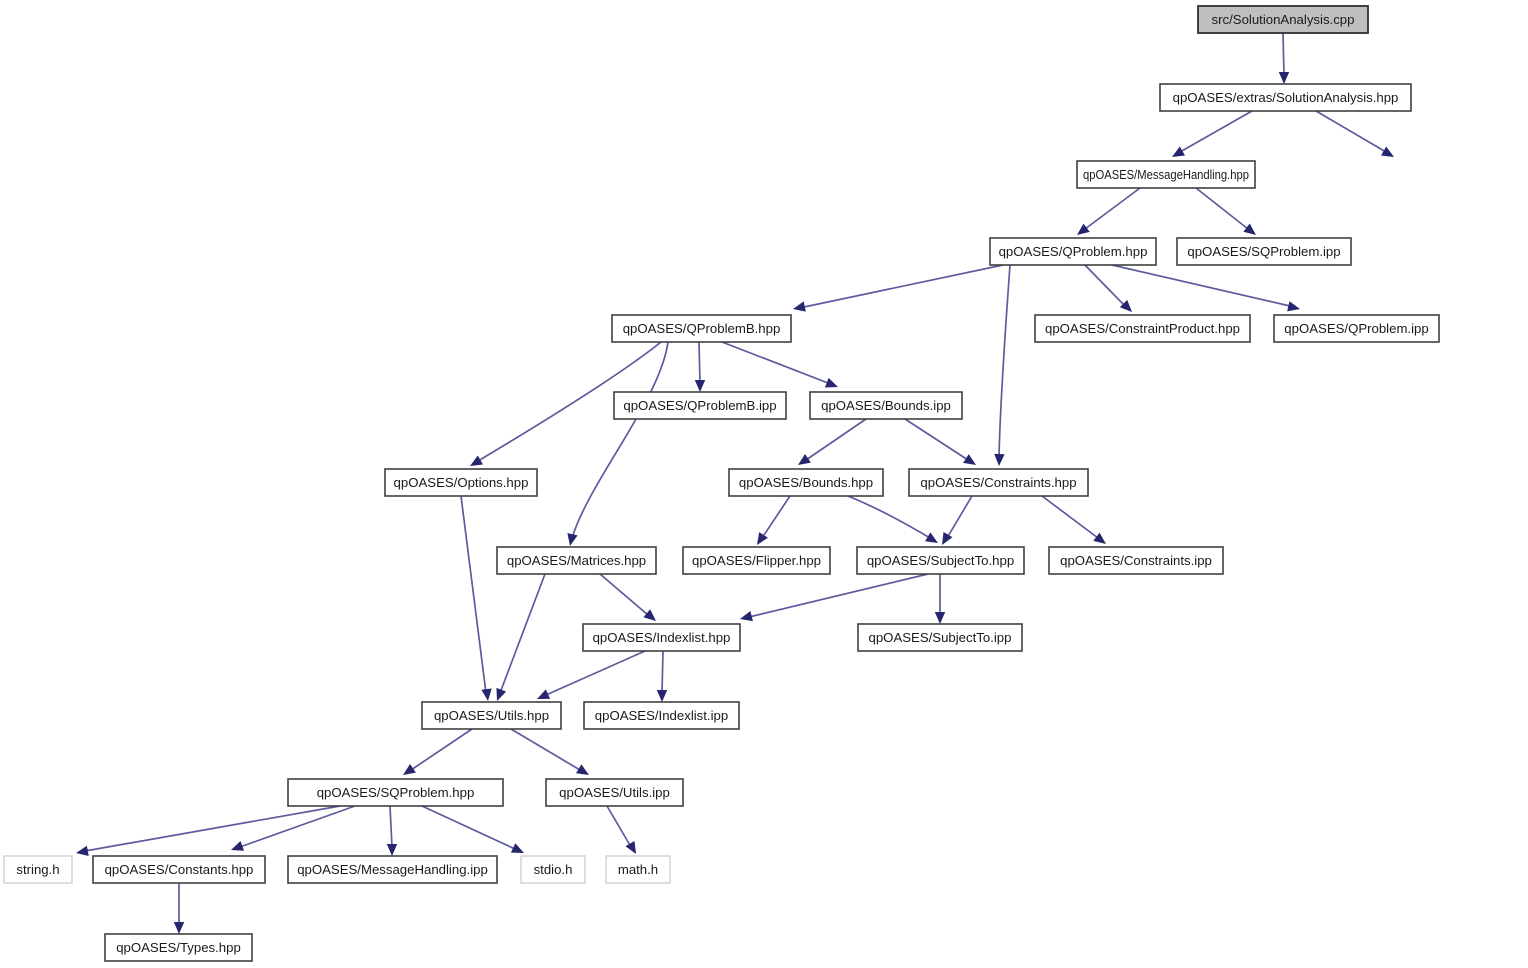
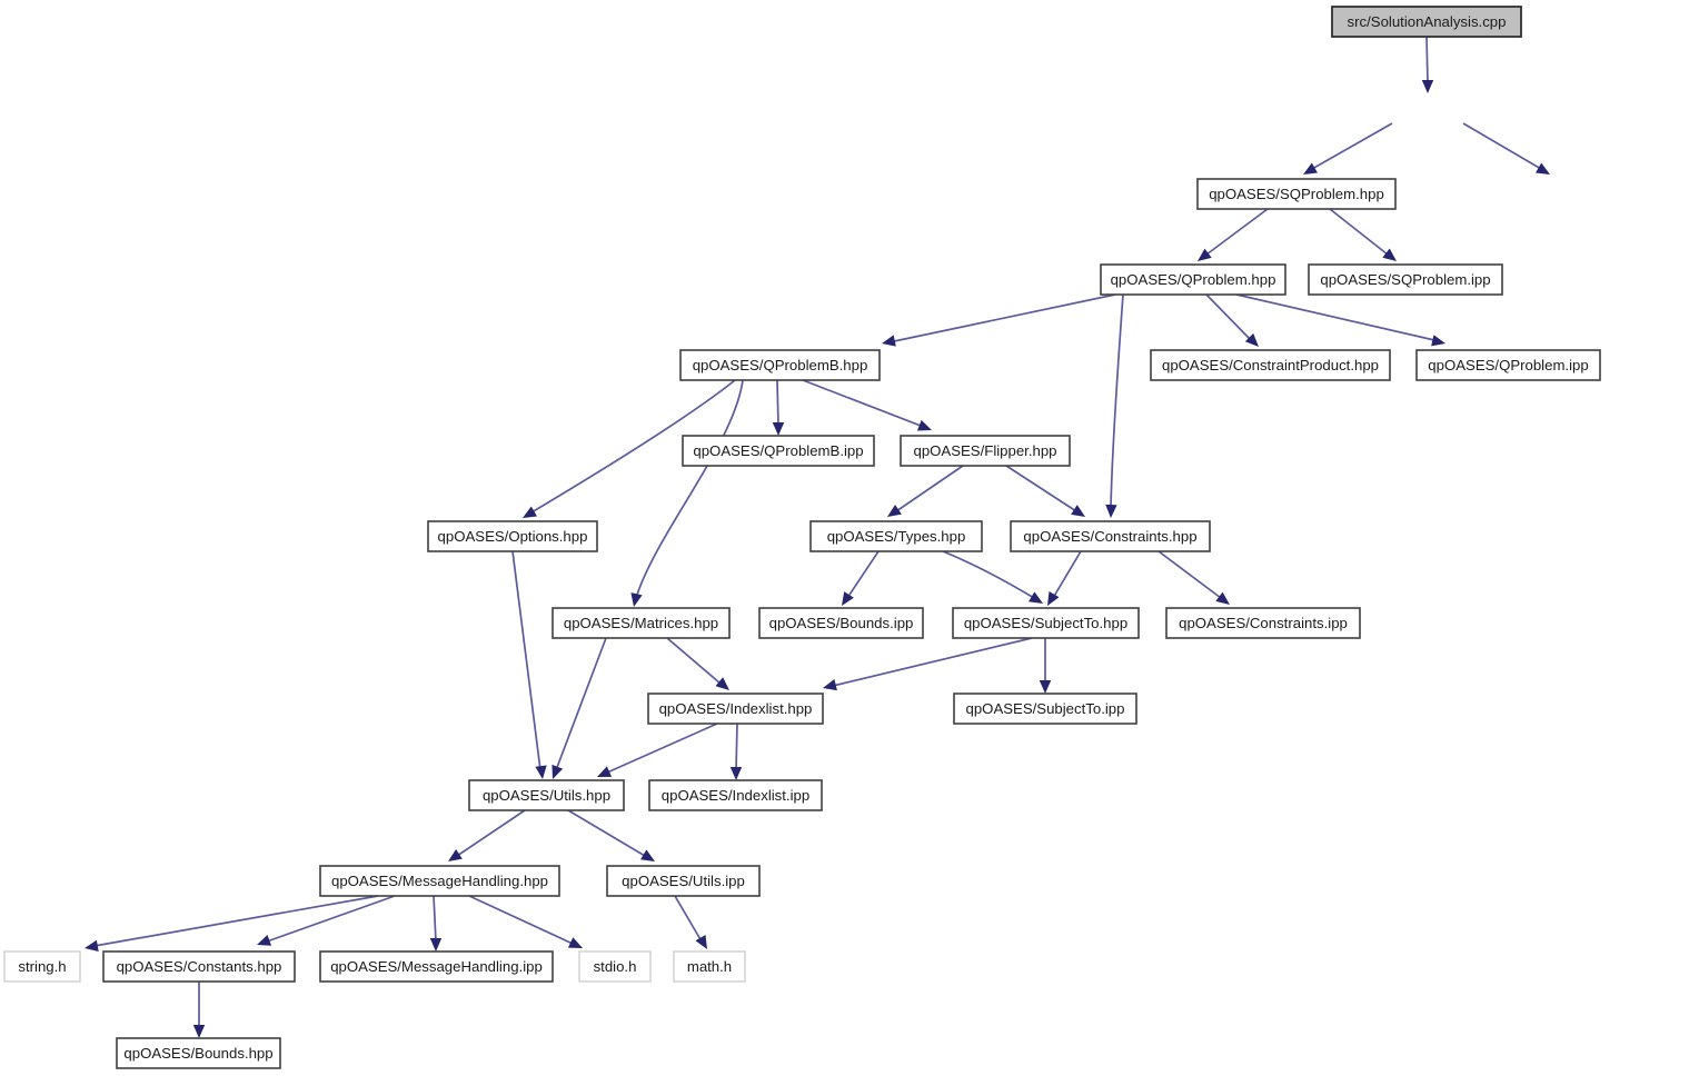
  src/SolutionAnalysis.cpp
- qpOASES/extras/SolutionAnalysis.hpp
- qpOASES/MessageHandling.hpp
+ qpOASES/SQProblem.hpp
  qpOASES/QProblem.hpp
  qpOASES/SQProblem.ipp
  qpOASES/QProblemB.hpp
  qpOASES/ConstraintProduct.hpp
  qpOASES/QProblem.ipp
  qpOASES/QProblemB.ipp
- qpOASES/Bounds.ipp
+ qpOASES/Flipper.hpp
  qpOASES/Options.hpp
- qpOASES/Bounds.hpp
+ qpOASES/Types.hpp
  qpOASES/Constraints.hpp
  qpOASES/Matrices.hpp
- qpOASES/Flipper.hpp
+ qpOASES/Bounds.ipp
  qpOASES/SubjectTo.hpp
  qpOASES/Constraints.ipp
  qpOASES/Indexlist.hpp
  qpOASES/SubjectTo.ipp
  qpOASES/Utils.hpp
  qpOASES/Indexlist.ipp
- qpOASES/SQProblem.hpp
+ qpOASES/MessageHandling.hpp
  qpOASES/Utils.ipp
  string.h
  qpOASES/Constants.hpp
  qpOASES/MessageHandling.ipp
  stdio.h
  math.h
- qpOASES/Types.hpp
+ qpOASES/Bounds.hpp
